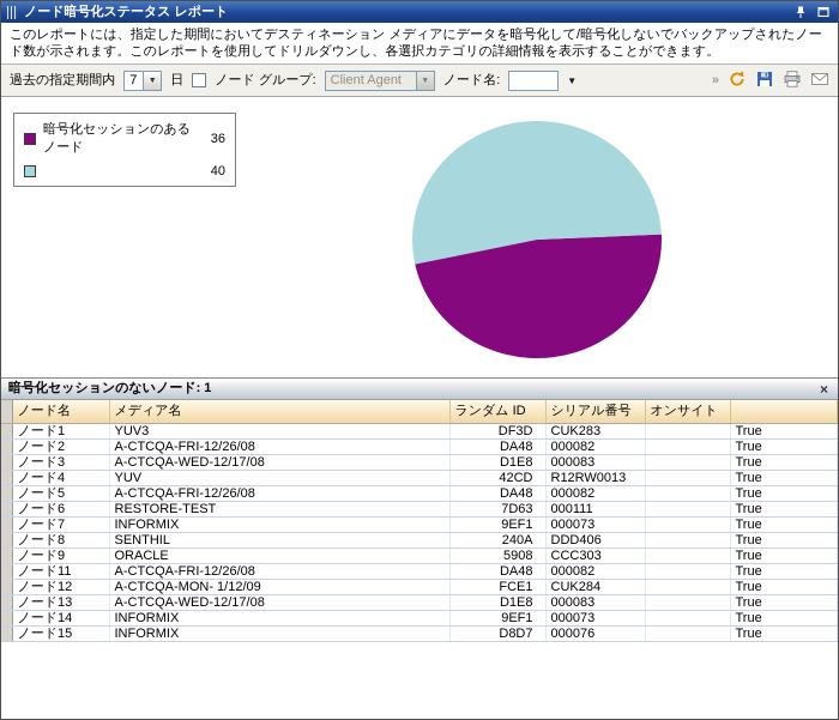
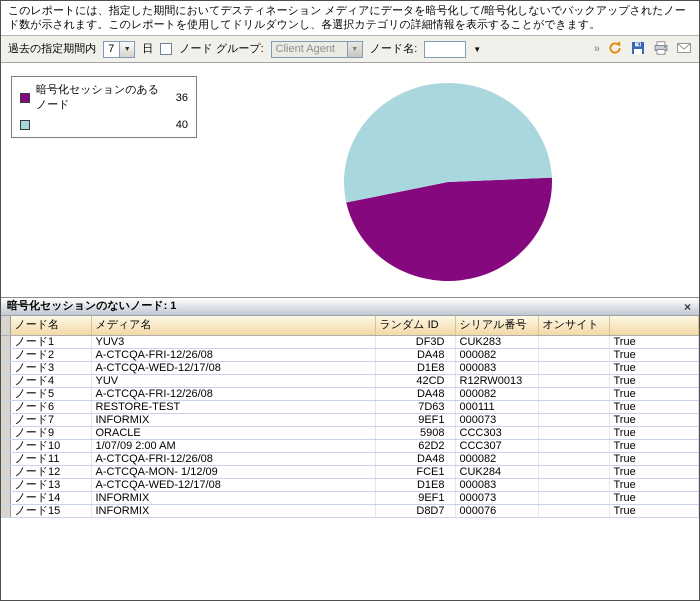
- ノード暗号化ステータス レポート
  このレポートには、指定した期間においてデスティネーション メディアにデータを暗号化して/暗号化しないでバックアップされたノード数が示されます。このレポートを使用してドリルダウンし、各選択カテゴリの詳細情報を表示することができます。
  過去の指定期間内
  7
  日
  ノード グループ:
  Client Agent
  ノード名:
  ▼
  »
  暗号化セッションのあるノード
  36
  40
  暗号化セッションのないノード: 1
  ×
  	ノード名	メディア名	ランダム ID	シリアル番号	オンサイト
  	ノード1	YUV3	DF3D	CUK283		True
  	ノード2	A-CTCQA-FRI-12/26/08	DA48	000082		True
  	ノード3	A-CTCQA-WED-12/17/08	D1E8	000083		True
  	ノード4	YUV	42CD	R12RW0013		True
  	ノード5	A-CTCQA-FRI-12/26/08	DA48	000082		True
  	ノード6	RESTORE-TEST	7D63	000111		True
  	ノード7	INFORMIX	9EF1	000073		True
- 	ノード8	SENTHIL	240A	DDD406		True
  	ノード9	ORACLE	5908	CCC303		True
+ 	ノード10	1/07/09 2:00 AM	62D2	CCC307		True
  	ノード11	A-CTCQA-FRI-12/26/08	DA48	000082		True
  	ノード12	A-CTCQA-MON- 1/12/09	FCE1	CUK284		True
  	ノード13	A-CTCQA-WED-12/17/08	D1E8	000083		True
  	ノード14	INFORMIX	9EF1	000073		True
  	ノード15	INFORMIX	D8D7	000076		True
